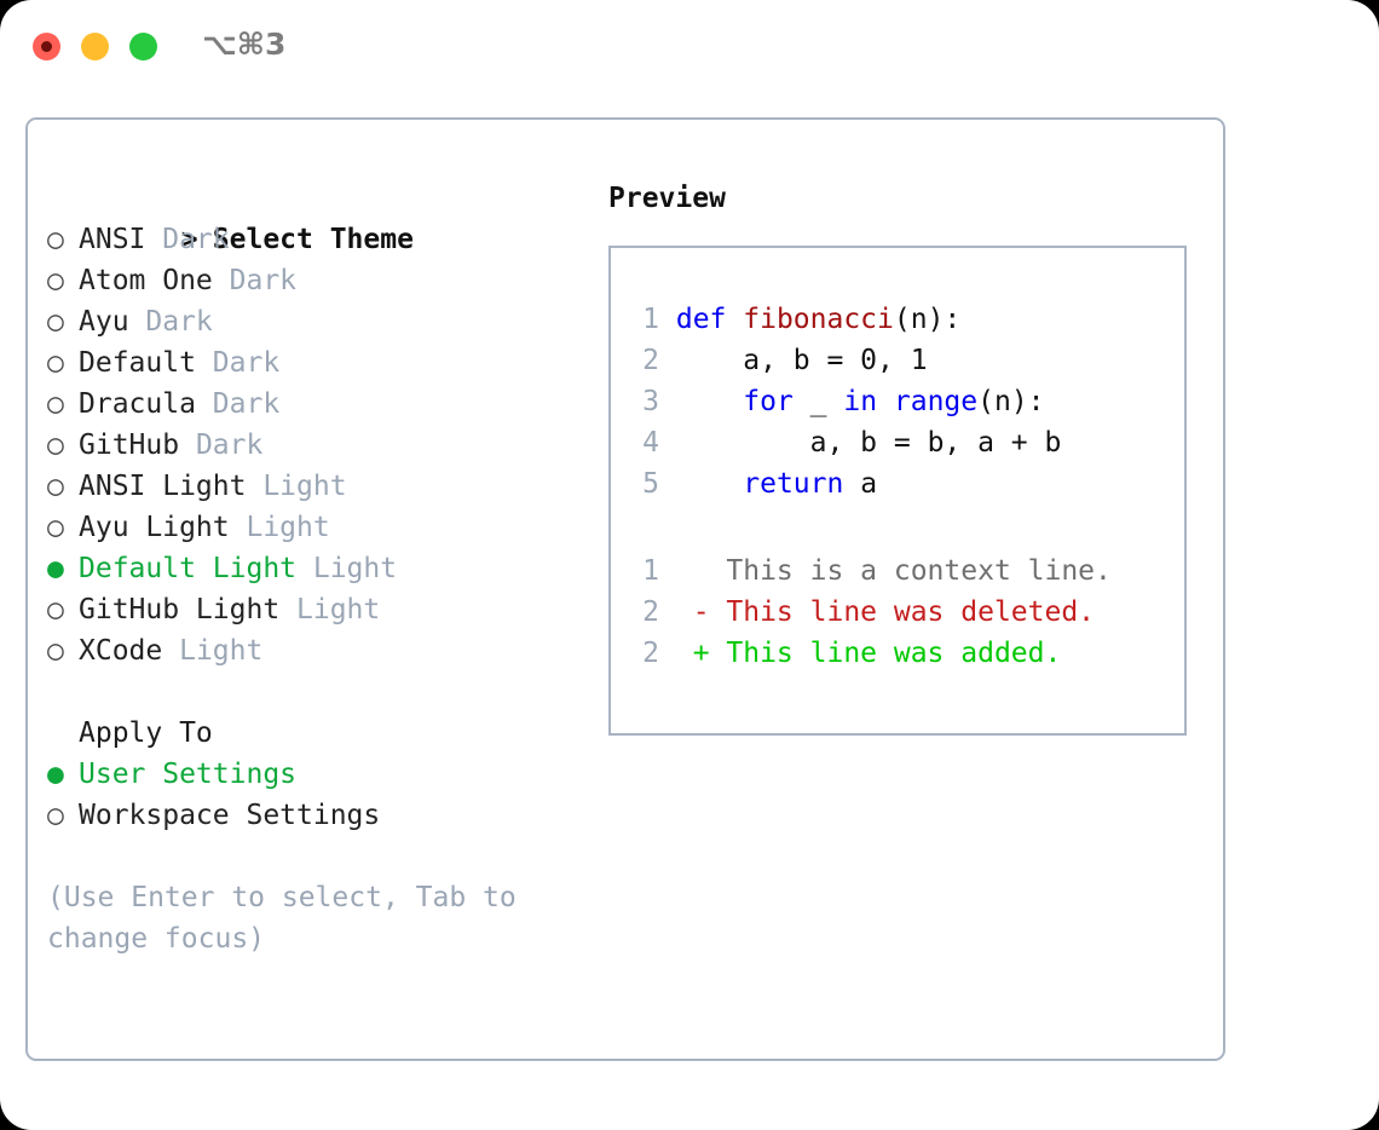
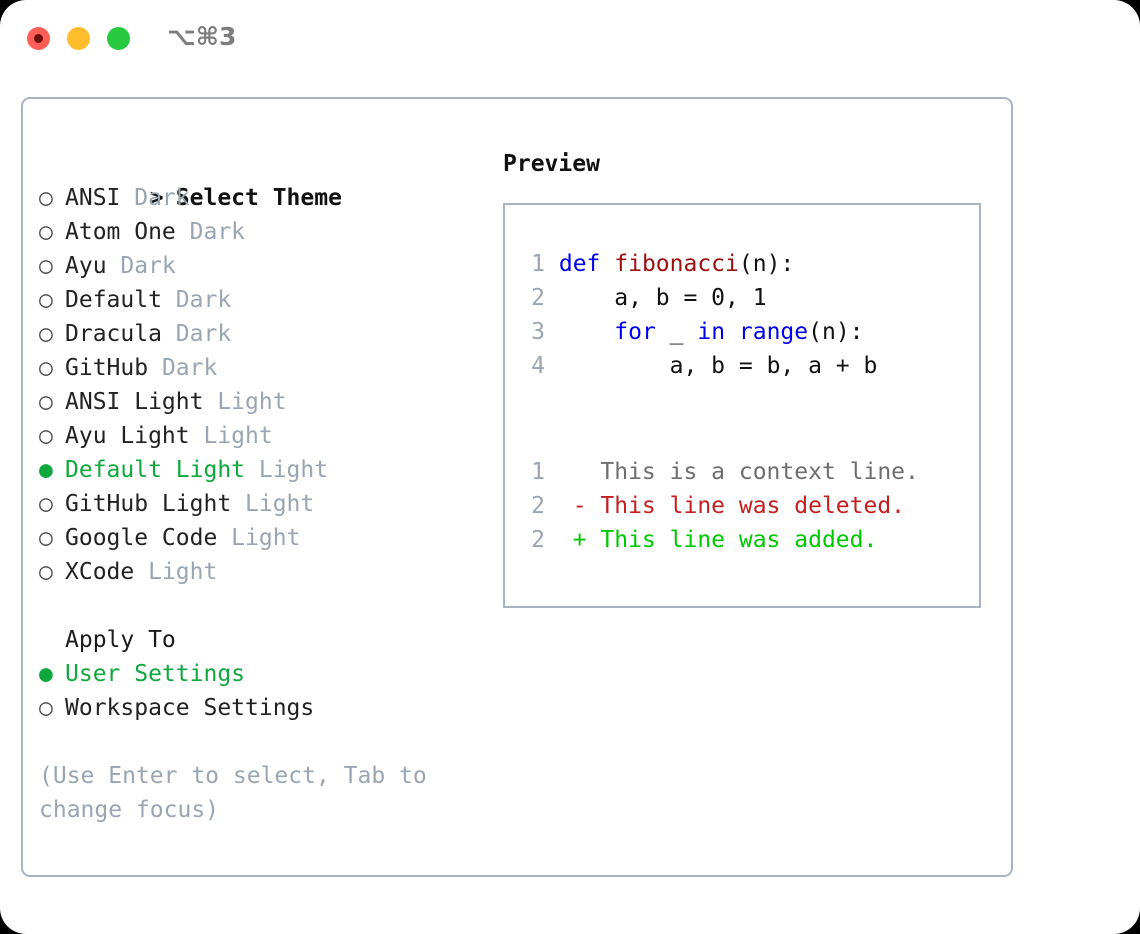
  ⌥⌘3
  > Select Theme
  ○ ANSI Dark
  ○ Atom One Dark
  ○ Ayu Dark
  ○ Default Dark
  ○ Dracula Dark
  ○ GitHub Dark
  ○ ANSI Light Light
  ○ Ayu Light Light
  ● Default Light Light
  ○ GitHub Light Light
+ ○ Google Code Light
  ○ XCode Light
  Apply To
  ● User Settings
  ○ Workspace Settings
  (Use Enter to select, Tab to change focus)
  Preview
  1 def fibonacci(n):
  2 a, b = 0, 1
  3 for _ in range(n):
  4 a, b = b, a + b
- 5 return a
  1 This is a context line.
  2 - This line was deleted.
  2 + This line was added.
